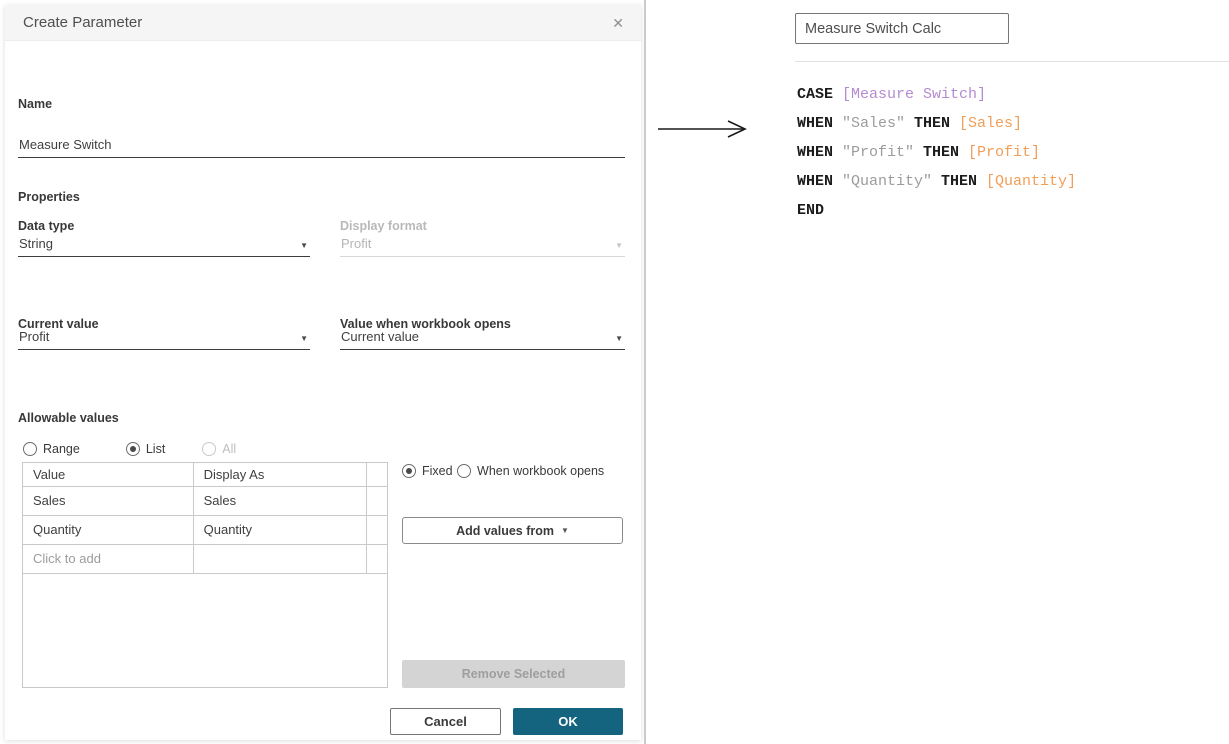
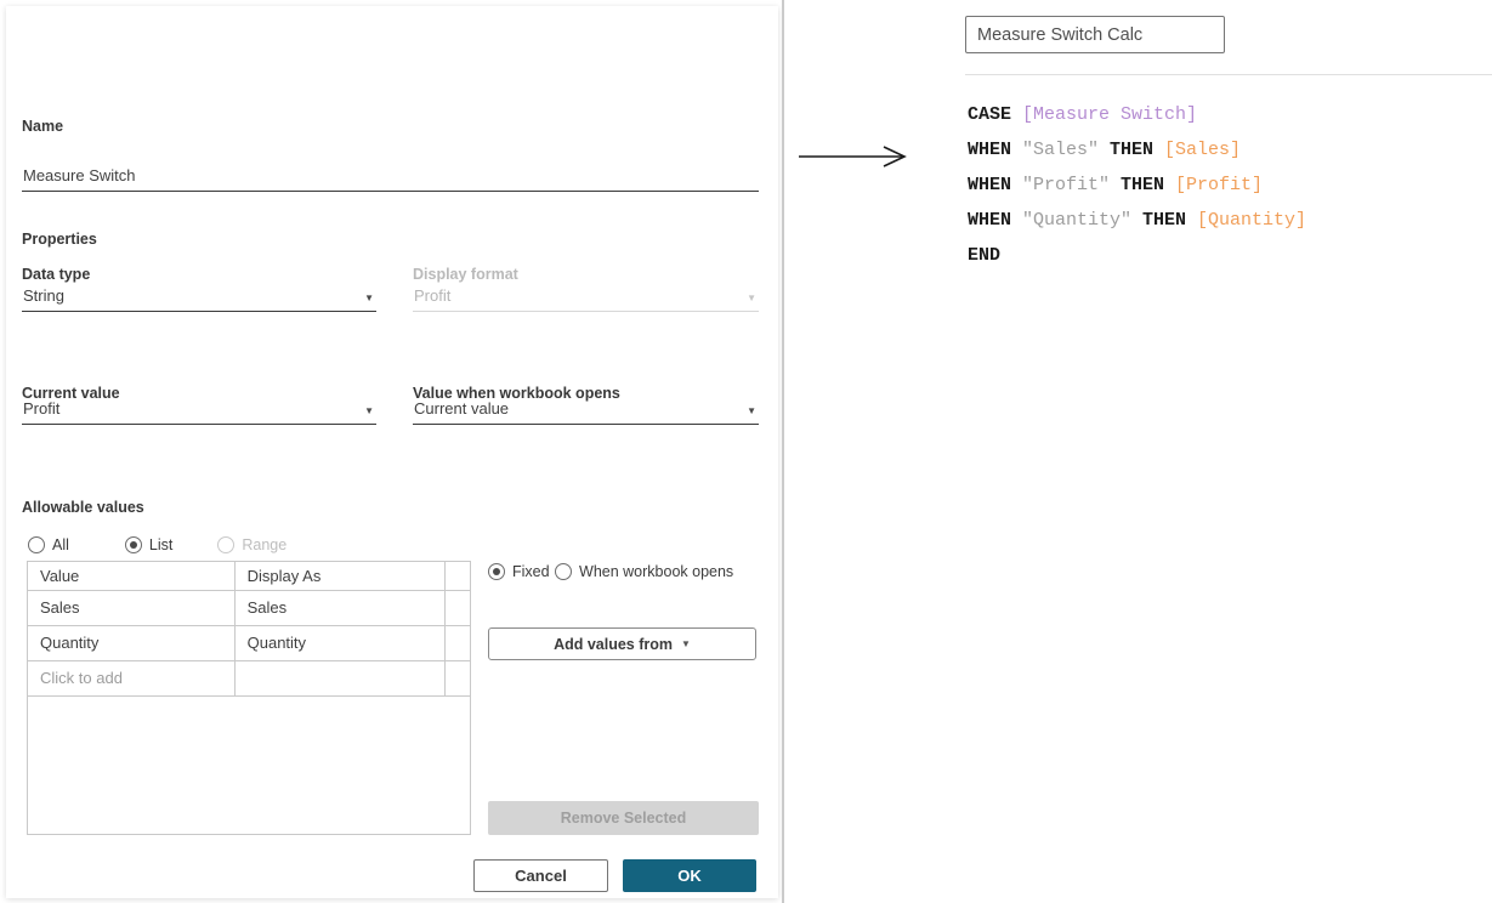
- Create Parameter
- ✕
  Name
  Measure Switch
  Properties
  Data type
  String
  ▼
  Display format
  Profit
  ▼
  Current value
  Profit
  ▼
  Value when workbook opens
  Current value
  ▼
  Allowable values
- Range
+ All
  List
- All
+ Range
  Value	Display As
  Sales	Sales
  Quantity	Quantity
  Click to add
  Fixed
  When workbook opens
  Add values from
  ▼
  Remove Selected
  Cancel
  OK
  Measure Switch Calc
  CASE [Measure Switch]
  WHEN "Sales" THEN [Sales]
  WHEN "Profit" THEN [Profit]
  WHEN "Quantity" THEN [Quantity]
  END
